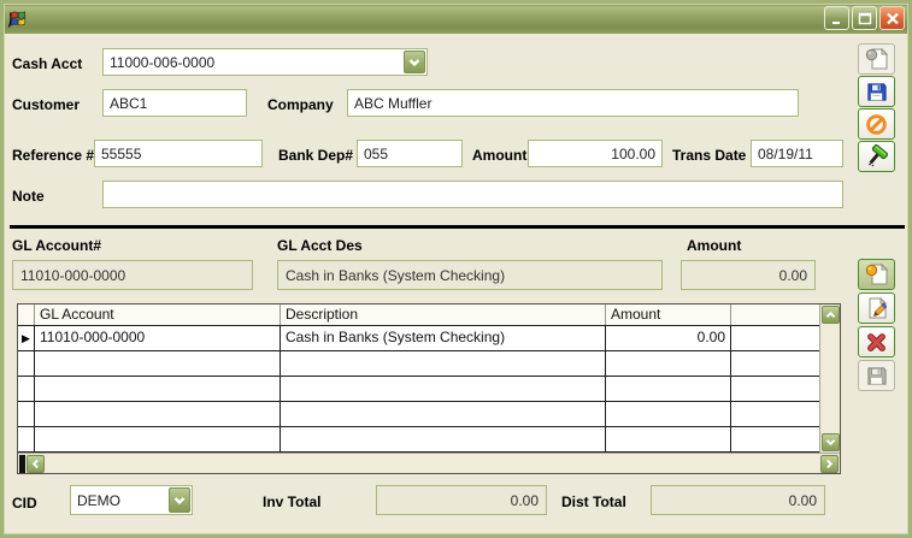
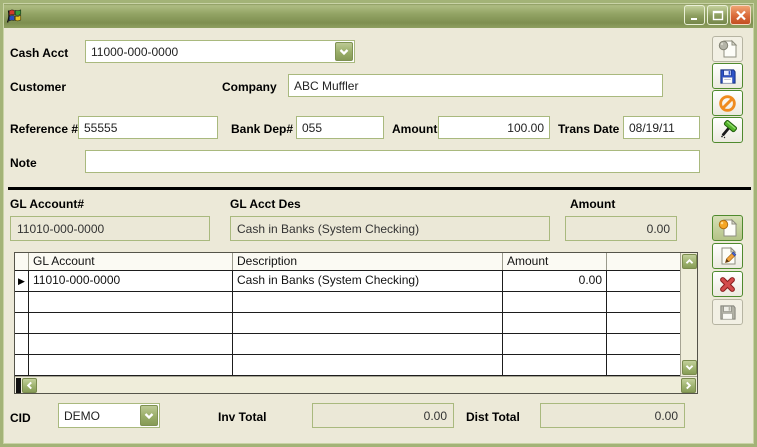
  Cash Acct
- 11000-006-0000
+ 11000-000-0000
  Customer
- ABC1
  Company
  ABC Muffler
  Reference #
  55555
  Bank Dep#
  055
  Amount
  100.00
  Trans Date
  08/19/11
  Note
  GL Account#
  GL Acct Des
  Amount
  11010-000-0000
  Cash in Banks (System Checking)
  0.00
  GL Account
  Description
  Amount
  ▶
  11010-000-0000
  Cash in Banks (System Checking)
  0.00
  CID
  DEMO
  Inv Total
  0.00
  Dist Total
  0.00
